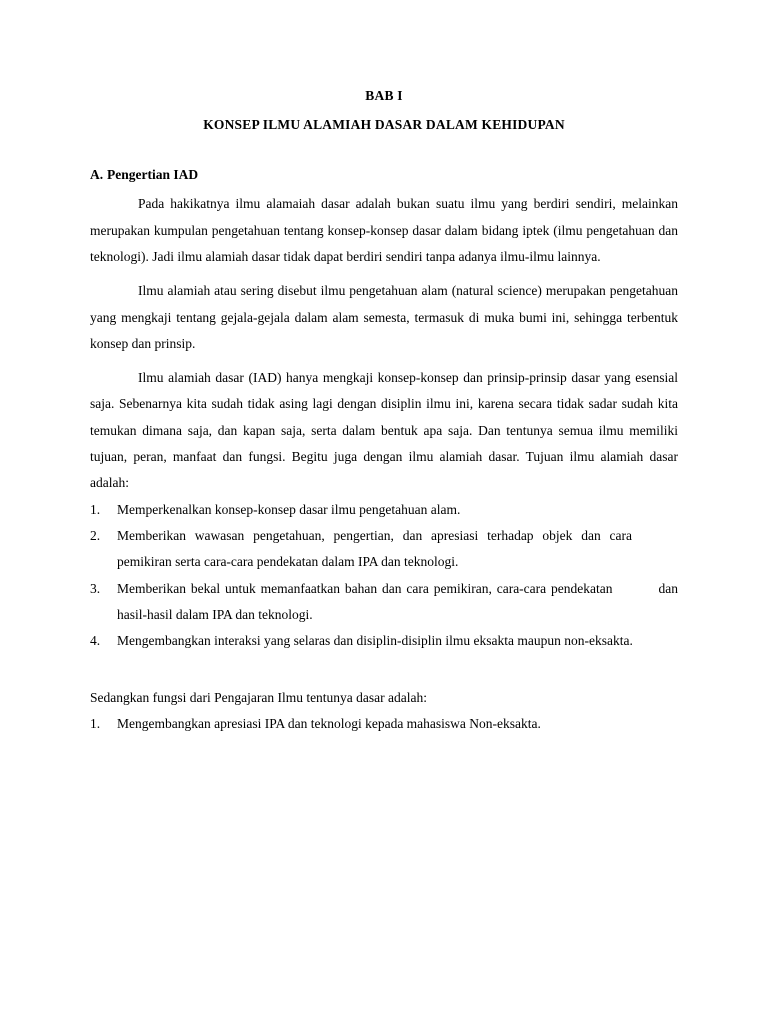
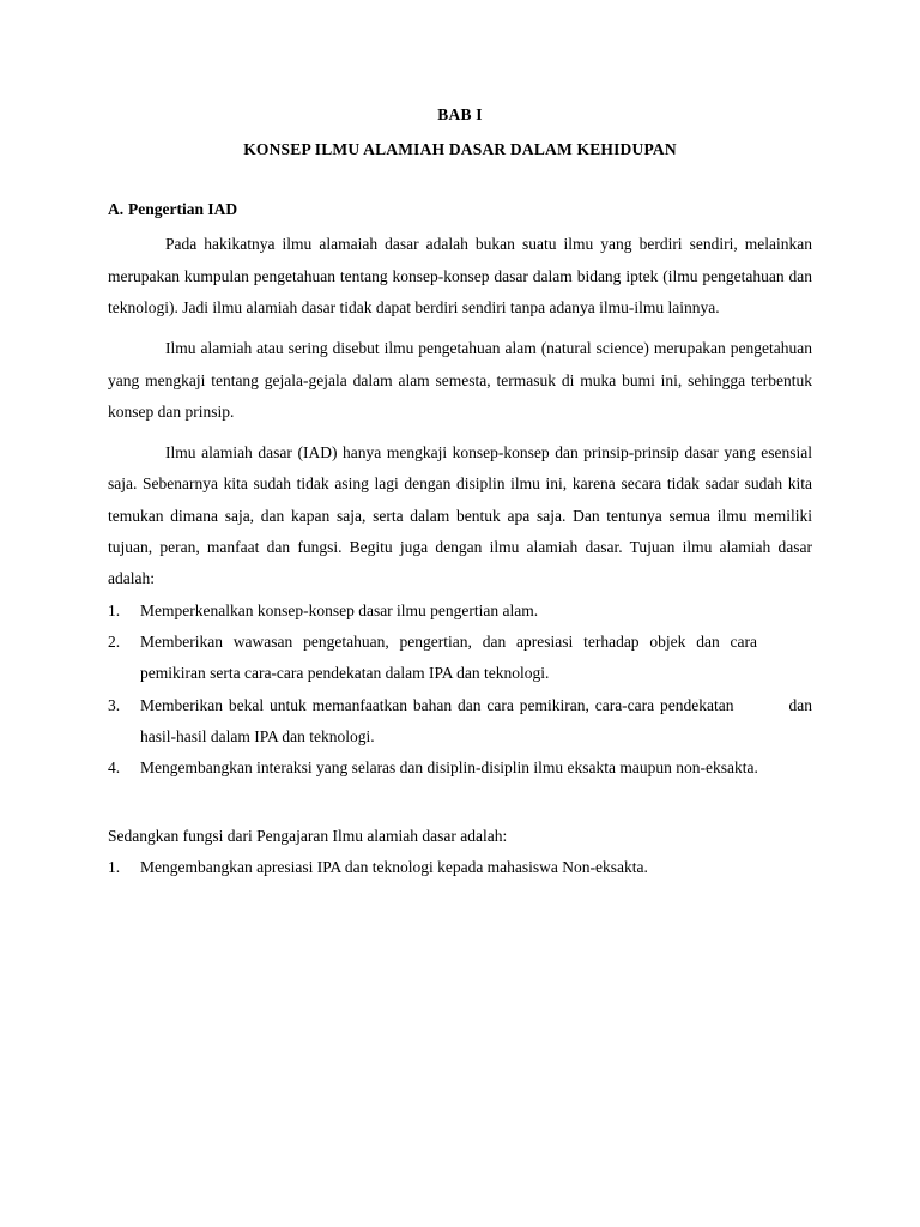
  BAB I
  KONSEP ILMU ALAMIAH DASAR DALAM KEHIDUPAN
  A. Pengertian IAD
  Pada hakikatnya ilmu alamaiah dasar adalah bukan suatu ilmu yang berdiri sendiri, melainkan merupakan kumpulan pengetahuan tentang konsep-konsep dasar dalam bidang iptek (ilmu pengetahuan dan teknologi). Jadi ilmu alamiah dasar tidak dapat berdiri sendiri tanpa adanya ilmu-ilmu lainnya.
  Ilmu alamiah atau sering disebut ilmu pengetahuan alam (natural science) merupakan pengetahuan yang mengkaji tentang gejala-gejala dalam alam semesta, termasuk di muka bumi ini, sehingga terbentuk konsep dan prinsip.
  Ilmu alamiah dasar (IAD) hanya mengkaji konsep-konsep dan prinsip-prinsip dasar yang esensial saja. Sebenarnya kita sudah tidak asing lagi dengan disiplin ilmu ini, karena secara tidak sadar sudah kita temukan dimana saja, dan kapan saja, serta dalam bentuk apa saja. Dan tentunya semua ilmu memiliki tujuan, peran, manfaat dan fungsi. Begitu juga dengan ilmu alamiah dasar. Tujuan ilmu alamiah dasar adalah:
  1.
- Memperkenalkan konsep-konsep dasar ilmu pengetahuan alam.
+ Memperkenalkan konsep-konsep dasar ilmu pengertian alam.
  2.
  Memberikan wawasan pengetahuan, pengertian, dan apresiasi terhadap objek dan carapemikiran serta cara-cara pendekatan dalam IPA dan teknologi.
  3.
  Memberikan bekal untuk memanfaatkan bahan dan cara pemikiran, cara-cara pendekatan dan hasil-hasil dalam IPA dan teknologi.
  4.
  Mengembangkan interaksi yang selaras dan disiplin-disiplin ilmu eksakta maupun non-eksakta.
- Sedangkan fungsi dari Pengajaran Ilmu tentunya dasar adalah:
+ Sedangkan fungsi dari Pengajaran Ilmu alamiah dasar adalah:
  1.
  Mengembangkan apresiasi IPA dan teknologi kepada mahasiswa Non-eksakta.
